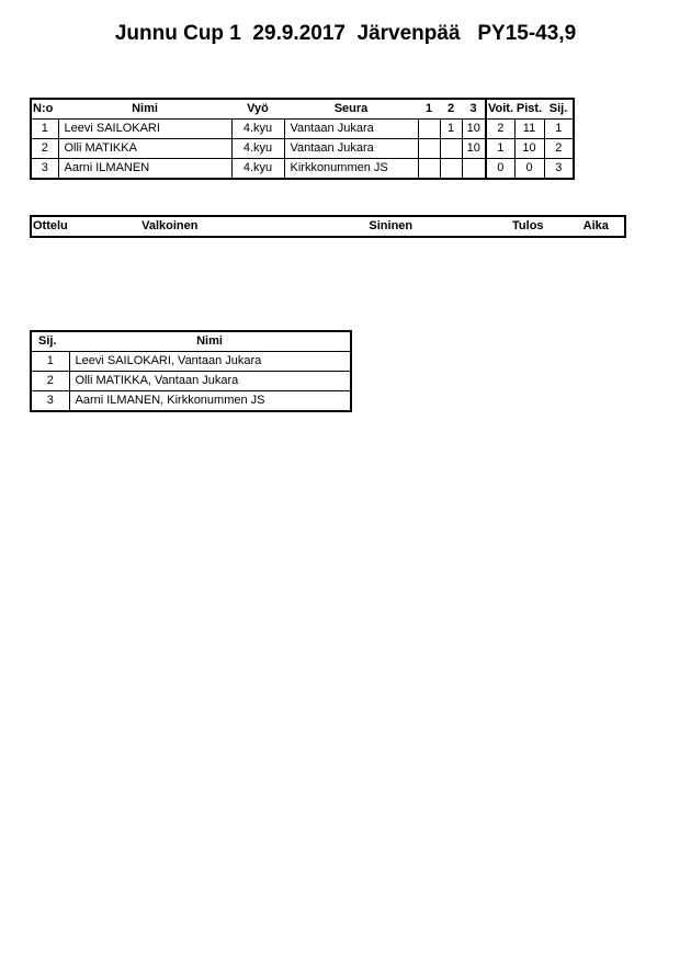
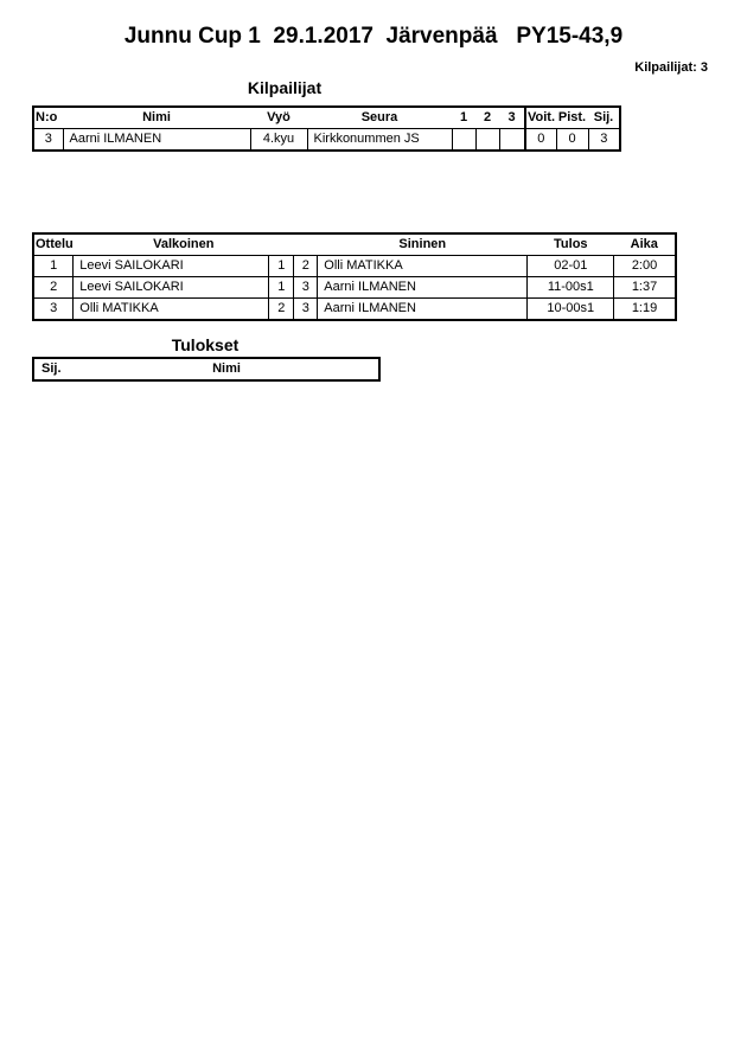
- Junnu Cup 1 29.9.2017 Järvenpää PY15-43,9
+ Junnu Cup 1 29.1.2017 Järvenpää PY15-43,9
+ Kilpailijat: 3
+ Kilpailijat
  N:o	Nimi	Vyö	Seura	1	2	3	Voit.	Pist.	Sij.
- 1	Leevi SAILOKARI	4.kyu	Vantaan Jukara		1	10	2	11	1
- 2	Olli MATIKKA	4.kyu	Vantaan Jukara			10	1	10	2
  3	Aarni ILMANEN	4.kyu	Kirkkonummen JS				0	0	3
  Ottelu	Valkoinen		Sininen	Tulos	Aika
+ 1	Leevi SAILOKARI	1	2	Olli MATIKKA	02-01	2:00
+ 2	Leevi SAILOKARI	1	3	Aarni ILMANEN	11-00s1	1:37
+ 3	Olli MATIKKA	2	3	Aarni ILMANEN	10-00s1	1:19
+ Tulokset
  Sij.	Nimi
- 1	Leevi SAILOKARI, Vantaan Jukara
- 2	Olli MATIKKA, Vantaan Jukara
- 3	Aarni ILMANEN, Kirkkonummen JS
